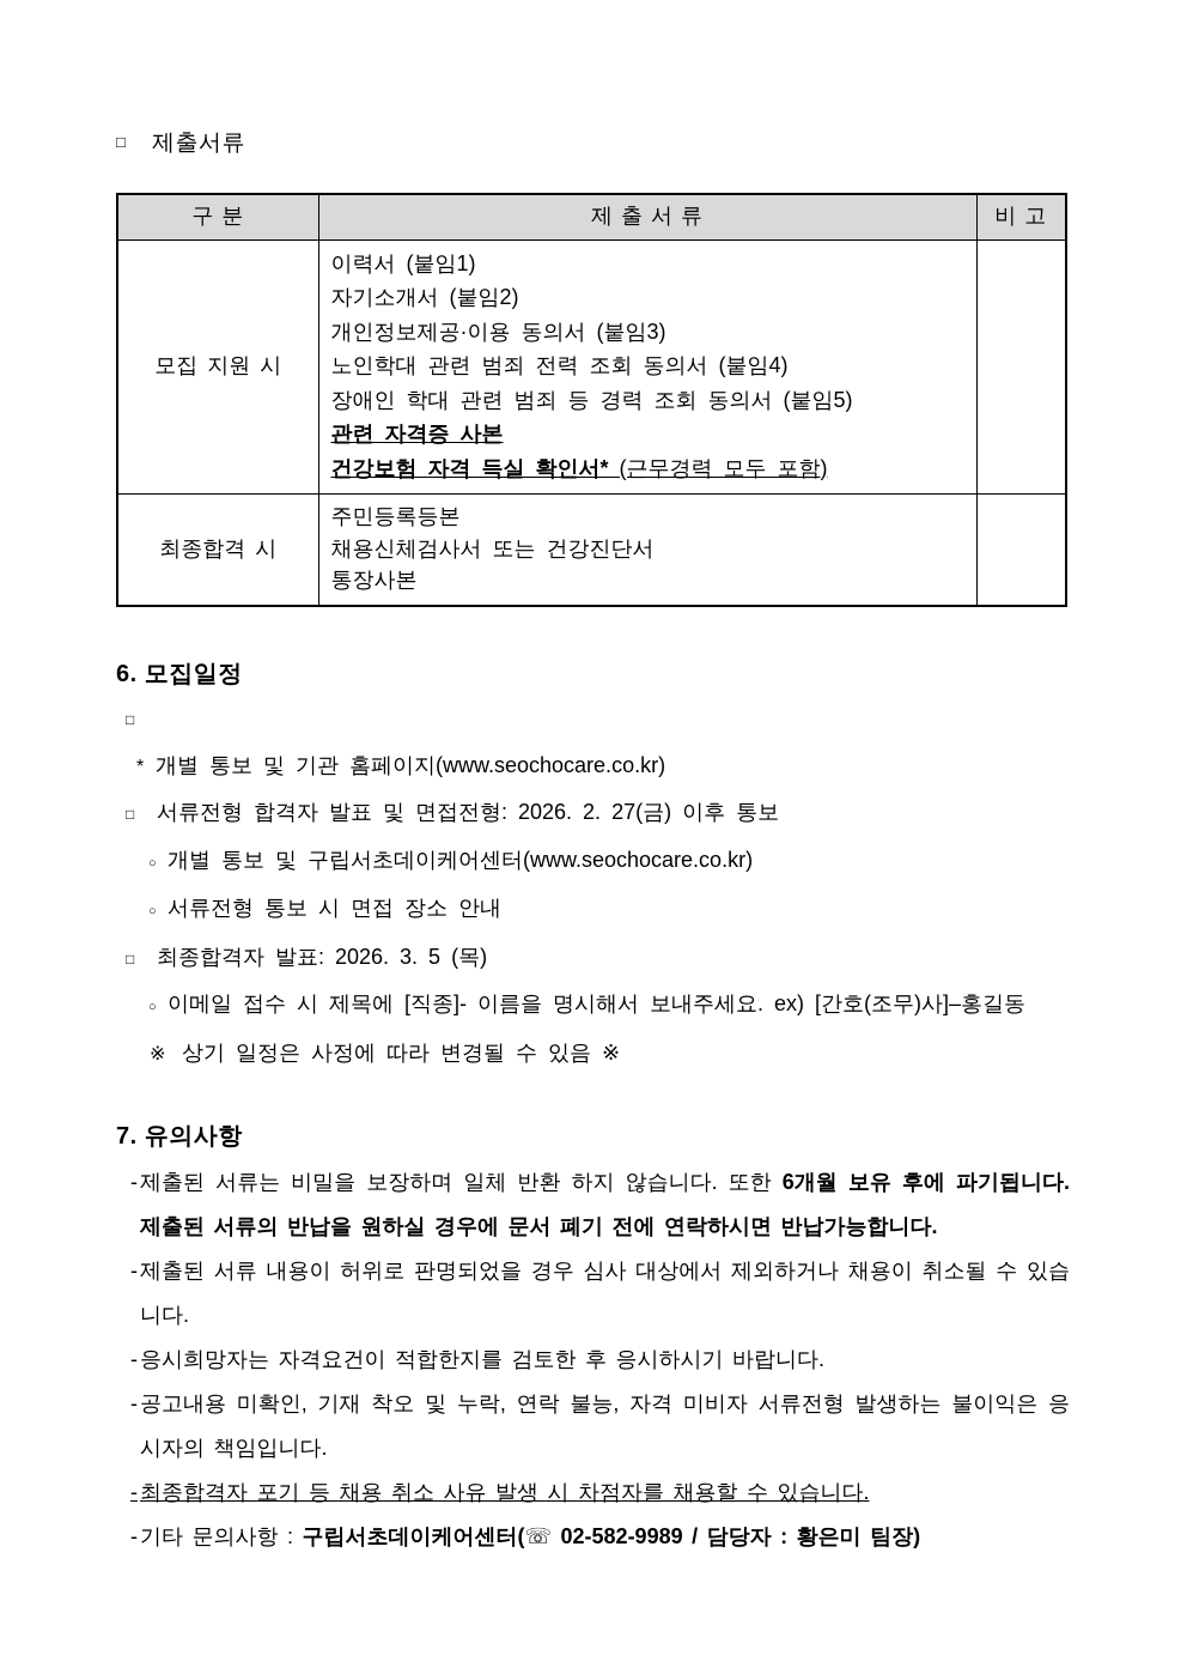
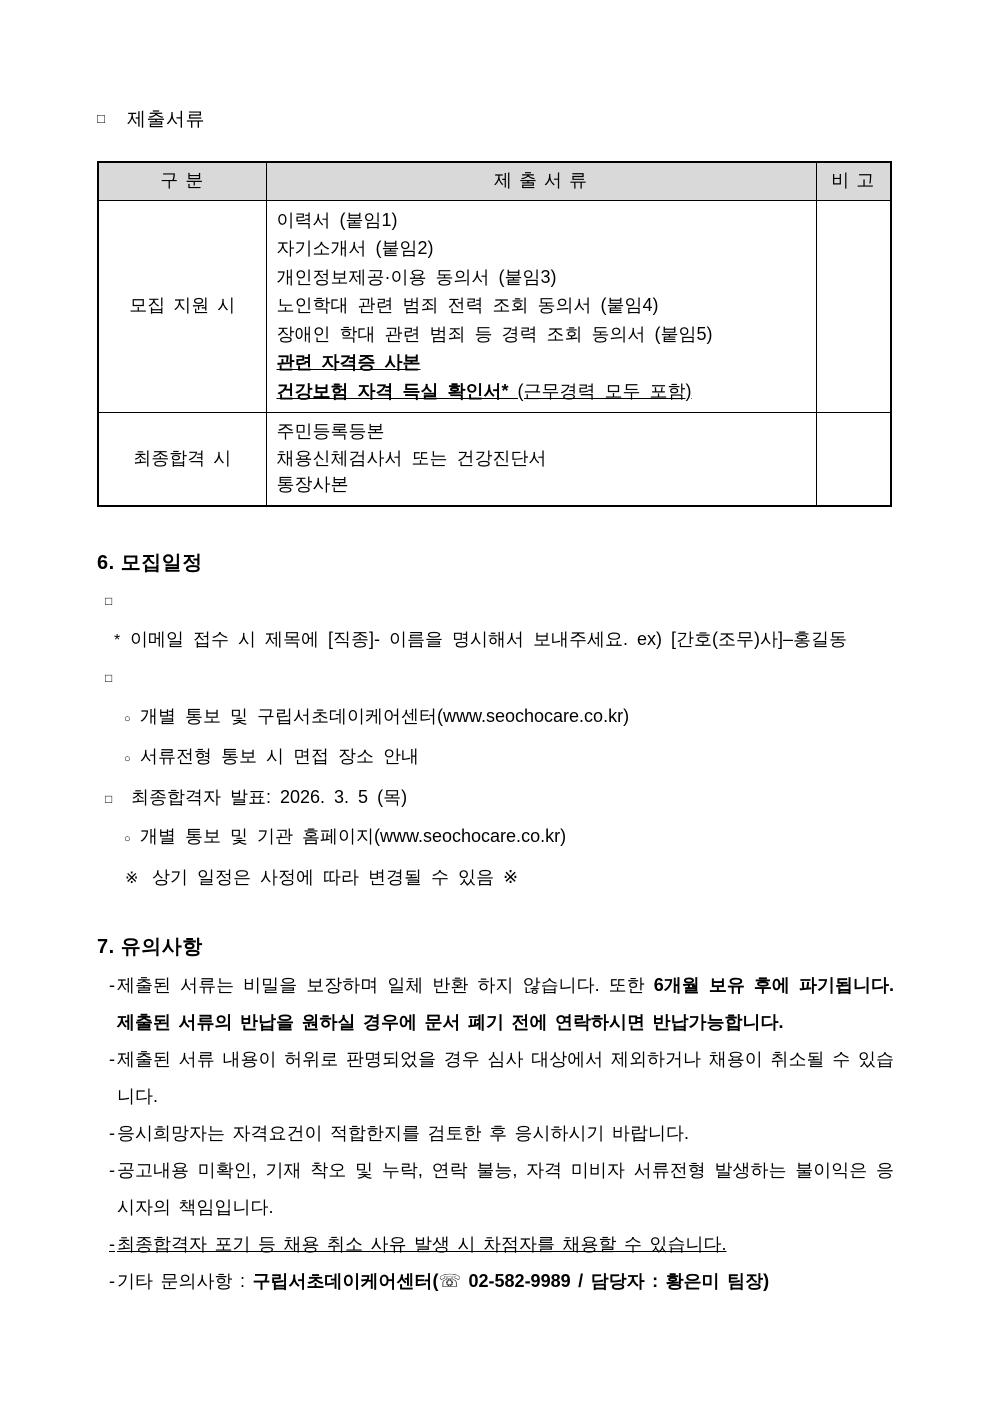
  □
  제출서류
  구 분	제 출 서 류	비 고
  모집 지원 시	이력서 (붙임1) 자기소개서 (붙임2) 개인정보제공·이용 동의서 (붙임3) 노인학대 관련 범죄 전력 조회 동의서 (붙임4) 장애인 학대 관련 범죄 등 경력 조회 동의서 (붙임5) 관련 자격증 사본 건강보험 자격 득실 확인서* (근무경력 모두 포함)
  최종합격 시	주민등록등본 채용신체검사서 또는 건강진단서 통장사본
  6. 모집일정
  □
  *
- 개별 통보 및 기관 홈페이지(www.seochocare.co.kr)
+ 이메일 접수 시 제목에 [직종]- 이름을 명시해서 보내주세요. ex) [간호(조무)사]–홍길동
  □
- 서류전형 합격자 발표 및 면접전형: 2026. 2. 27(금) 이후 통보
  ○
  개별 통보 및 구립서초데이케어센터(www.seochocare.co.kr)
  ○
  서류전형 통보 시 면접 장소 안내
  □
  최종합격자 발표: 2026. 3. 5 (목)
  ○
- 이메일 접수 시 제목에 [직종]- 이름을 명시해서 보내주세요. ex) [간호(조무)사]–홍길동
+ 개별 통보 및 기관 홈페이지(www.seochocare.co.kr)
  ※
  상기 일정은 사정에 따라 변경될 수 있음 ※
  7. 유의사항
  -
  제출된 서류는 비밀을 보장하며 일체 반환 하지 않습니다. 또한 6개월 보유 후에 파기됩니다. 제출된 서류의 반납을 원하실 경우에 문서 폐기 전에 연락하시면 반납가능합니다.
  -
  제출된 서류 내용이 허위로 판명되었을 경우 심사 대상에서 제외하거나 채용이 취소될 수 있습니다.
  -
  응시희망자는 자격요건이 적합한지를 검토한 후 응시하시기 바랍니다.
  -
  공고내용 미확인, 기재 착오 및 누락, 연락 불능, 자격 미비자 서류전형 발생하는 불이익은 응시자의 책임입니다.
  -
  최종합격자 포기 등 채용 취소 사유 발생 시 차점자를 채용할 수 있습니다.
  -
  기타 문의사항 : 구립서초데이케어센터(☏ 02-582-9989 / 담당자 : 황은미 팀장)
